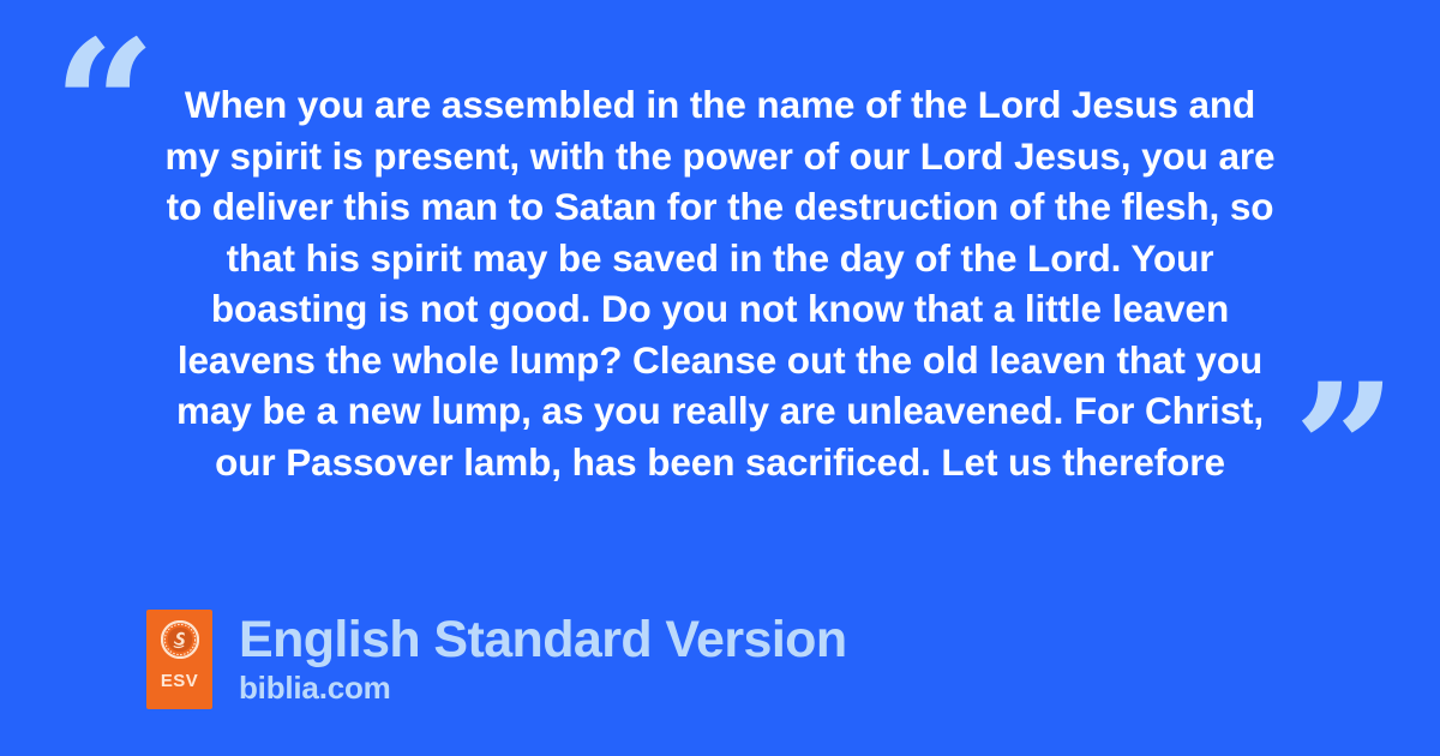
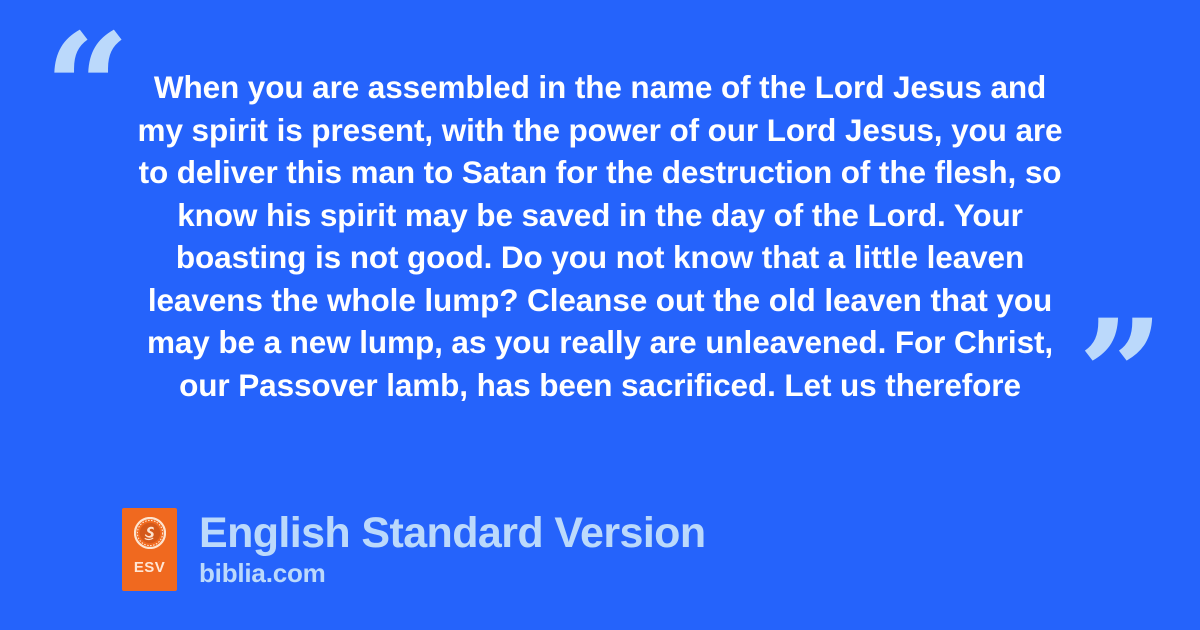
  “
  When you are assembled in the name of the Lord Jesus and
  my spirit is present, with the power of our Lord Jesus, you are
  to deliver this man to Satan for the destruction of the flesh, so
- that his spirit may be saved in the day of the Lord. Your
+ know his spirit may be saved in the day of the Lord. Your
  boasting is not good. Do you not know that a little leaven
  leavens the whole lump? Cleanse out the old leaven that you
  may be a new lump, as you really are unleavened. For Christ,
  our Passover lamb, has been sacrificed. Let us therefore
  ”
  ESV
  English Standard Version
  biblia.com
